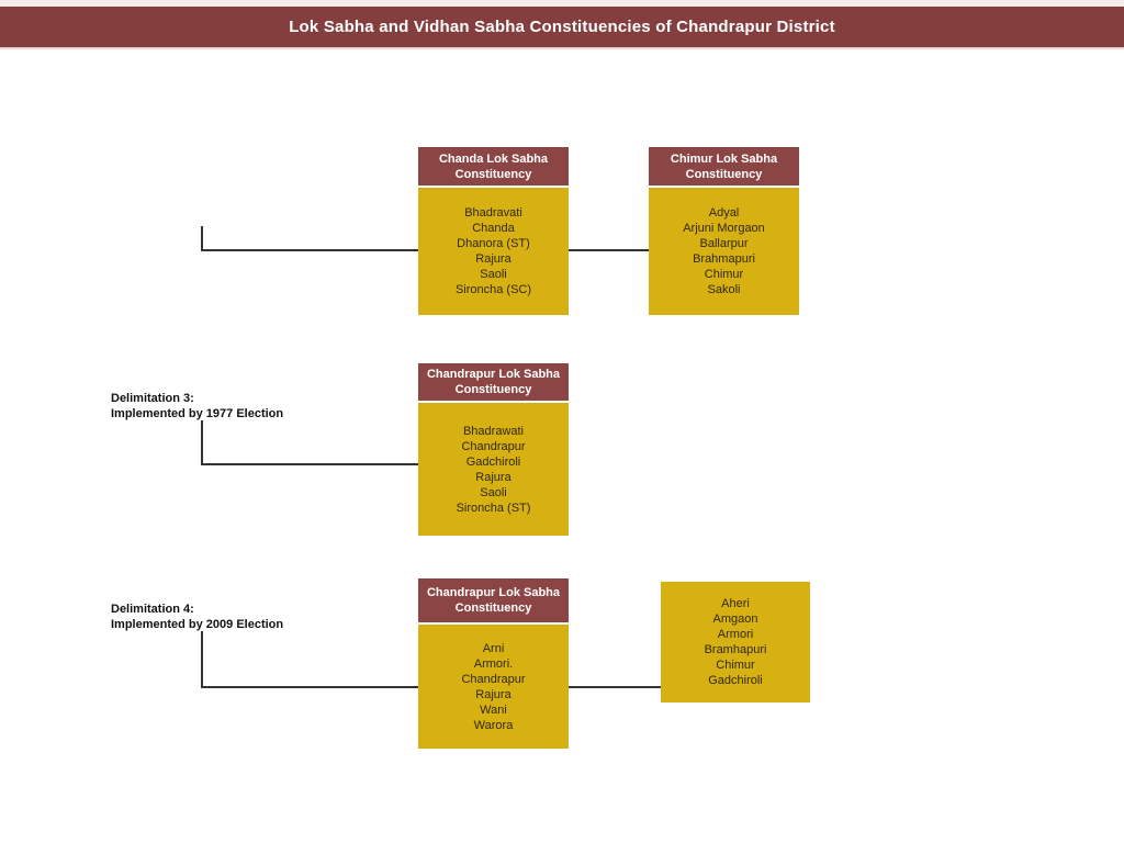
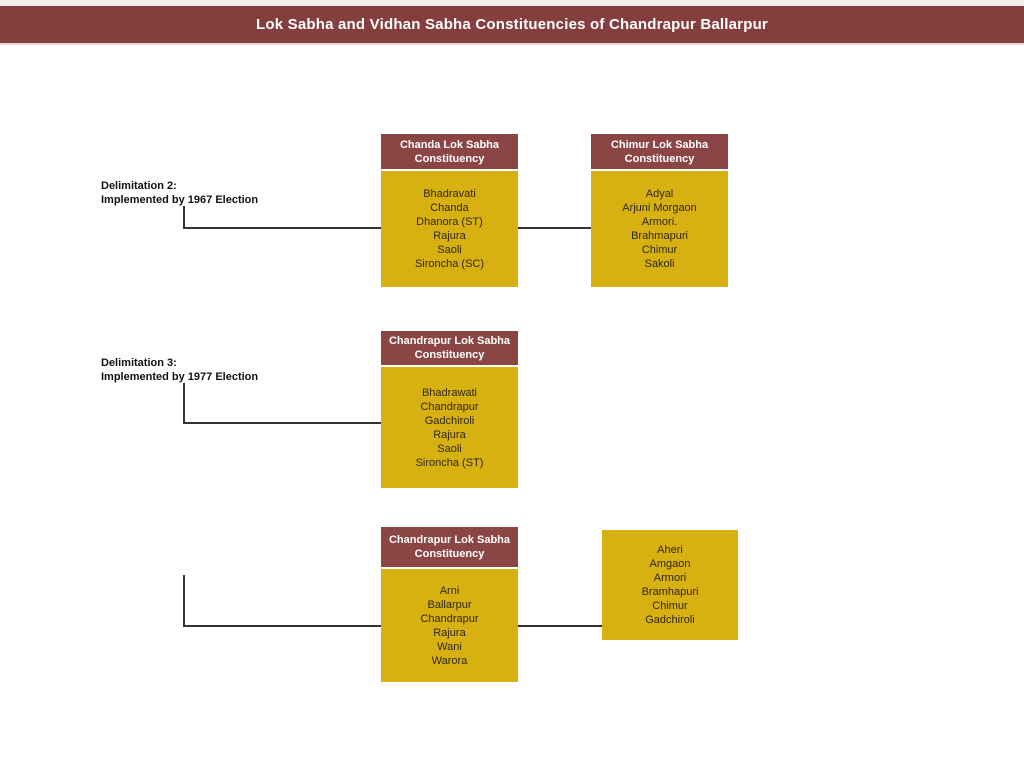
- Lok Sabha and Vidhan Sabha Constituencies of Chandrapur District
+ Lok Sabha and Vidhan Sabha Constituencies of Chandrapur Ballarpur
+ Delimitation 2:
+ Implemented by 1967 Election
  Chanda Lok Sabha
  Constituency
  Bhadravati
  Chanda
  Dhanora (ST)
  Rajura
  Saoli
  Sironcha (SC)
  Chimur Lok Sabha
  Constituency
  Adyal
  Arjuni Morgaon
- Ballarpur
+ Armori.
  Brahmapuri
  Chimur
  Sakoli
  Delimitation 3:
  Implemented by 1977 Election
  Chandrapur Lok Sabha
  Constituency
  Bhadrawati
  Chandrapur
  Gadchiroli
  Rajura
  Saoli
  Sironcha (ST)
- Delimitation 4:
- Implemented by 2009 Election
  Chandrapur Lok Sabha
  Constituency
  Arni
- Armori.
+ Ballarpur
  Chandrapur
  Rajura
  Wani
  Warora
  Aheri
  Amgaon
  Armori
  Bramhapuri
  Chimur
  Gadchiroli
